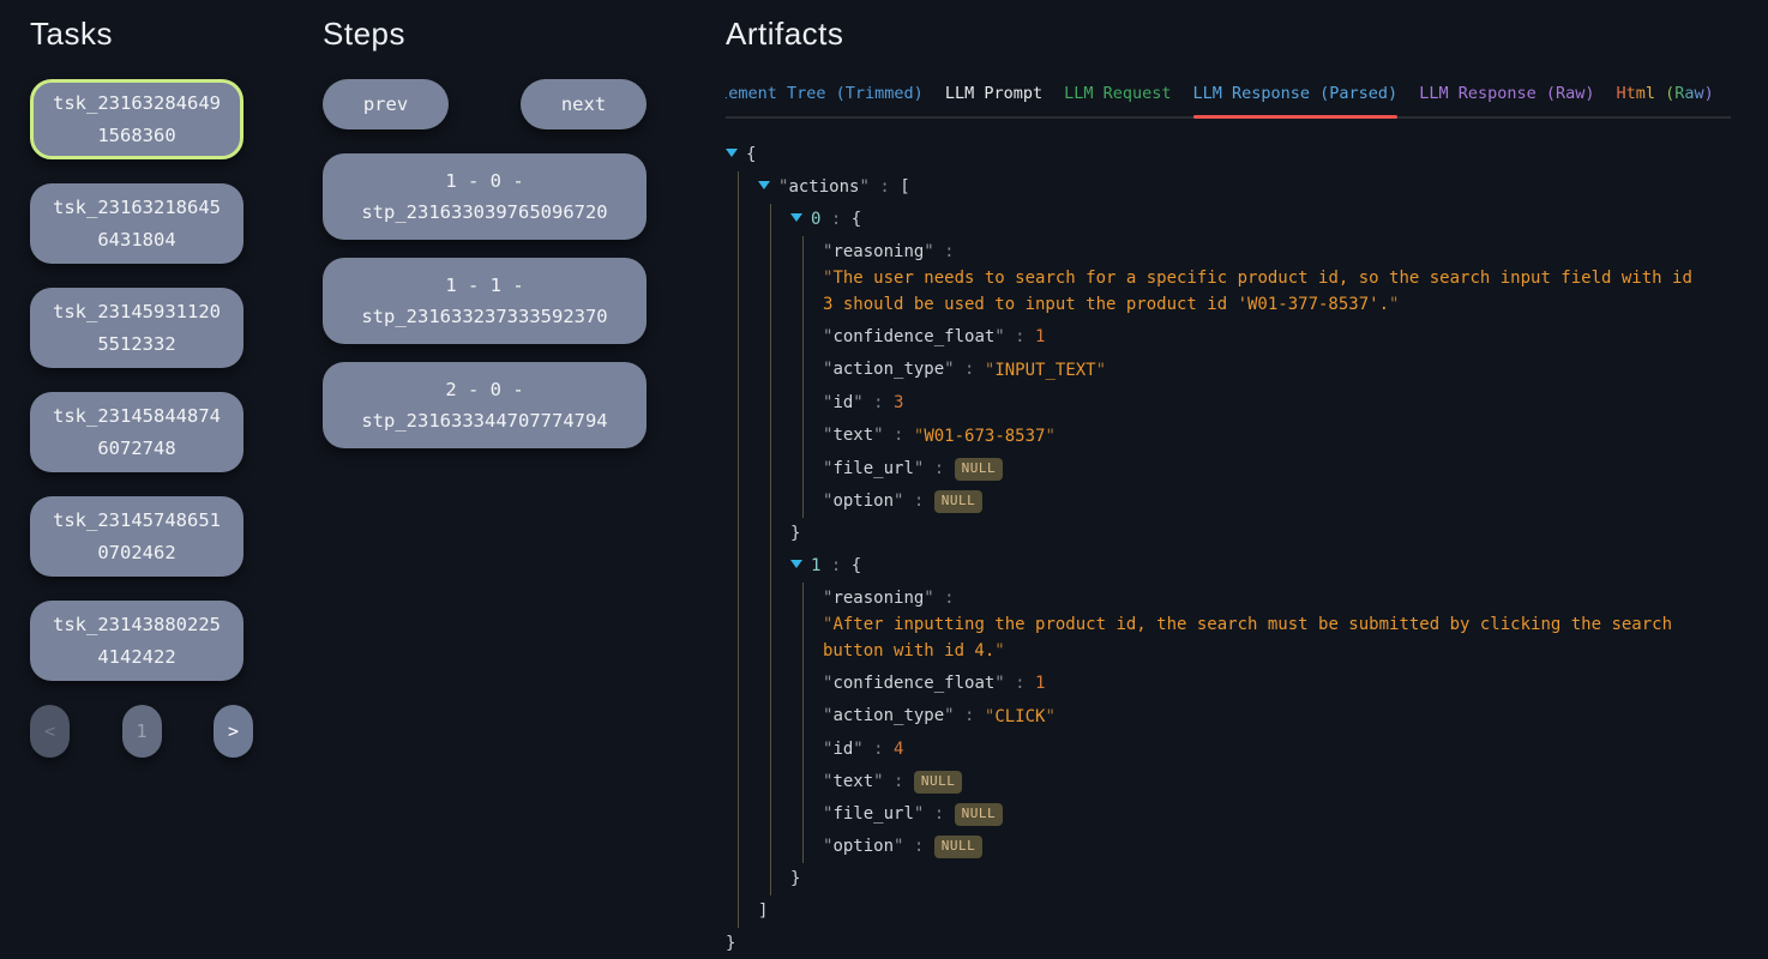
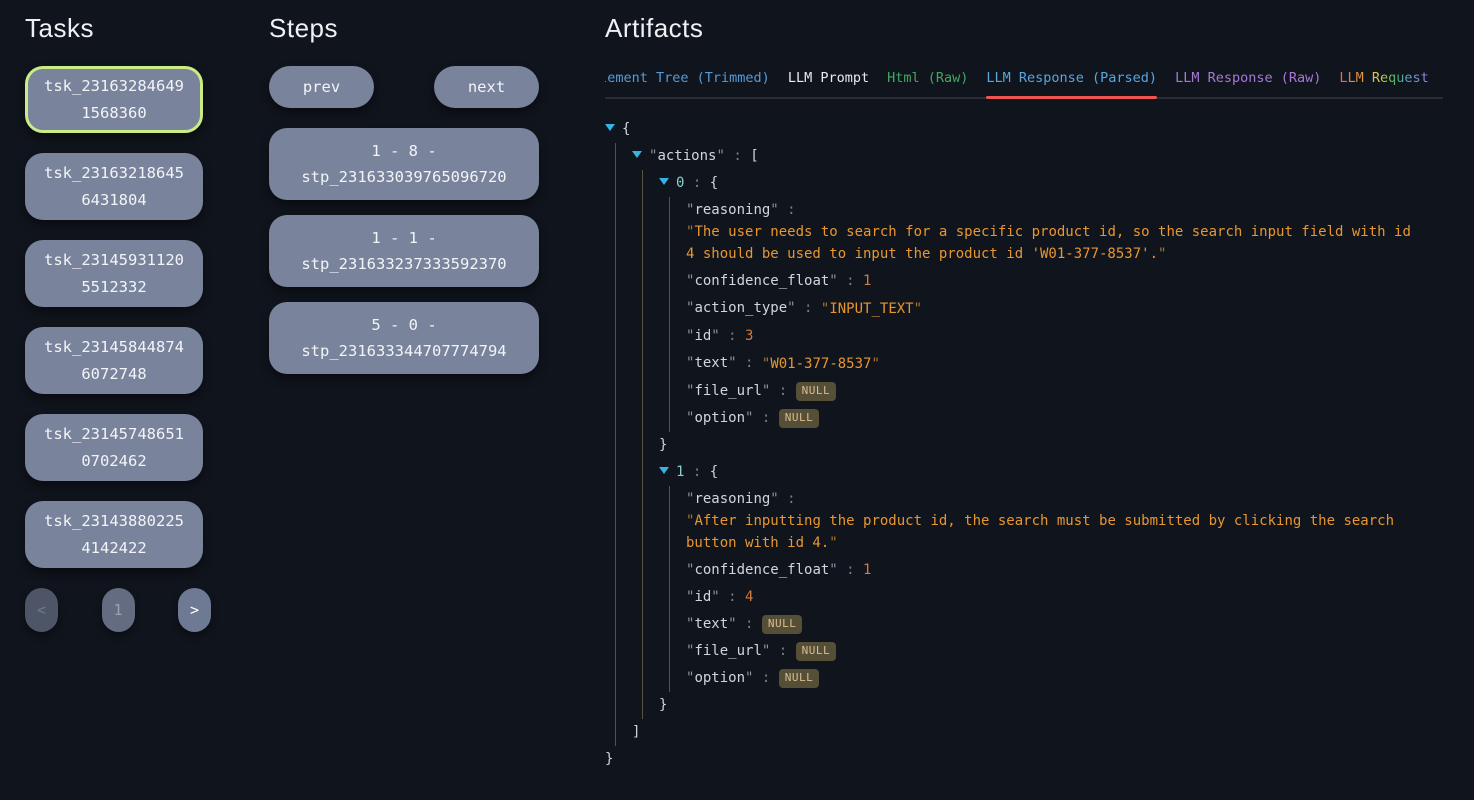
  Tasks
  tsk_231632846491568360
  tsk_231632186456431804
  tsk_231459311205512332
  tsk_231458448746072748
  tsk_231457486510702462
  tsk_231438802254142422
  <
  1
  >
  Steps
  prev
  next
- 1 - 0 - stp_231633039765096720
+ 1 - 8 - stp_231633039765096720
  1 - 1 - stp_231633237333592370
- 2 - 0 - stp_231633344707774794
+ 5 - 0 - stp_231633344707774794
  Artifacts
  ement Tree (Trimmed)
  LLM Prompt
- LLM Request
+ Html (Raw)
  LLM Response (Parsed)
  LLM Response (Raw)
- Html (Raw)
+ LLM Request
  {
  "actions" : [
  0 : {
- "reasoning" : "The user needs to search for a specific product id, so the search input field with id 3 should be used to input the product id 'W01-377-8537'."
+ "reasoning" : "The user needs to search for a specific product id, so the search input field with id 4 should be used to input the product id 'W01-377-8537'."
  "confidence_float" : 1
  "action_type" : "INPUT_TEXT"
  "id" : 3
- "text" : "W01-673-8537"
+ "text" : "W01-377-8537"
  "file_url" : NULL
  "option" : NULL
  }
  1 : {
  "reasoning" : "After inputting the product id, the search must be submitted by clicking the search button with id 4."
  "confidence_float" : 1
- "action_type" : "CLICK"
  "id" : 4
  "text" : NULL
  "file_url" : NULL
  "option" : NULL
  }
  ]
  }
